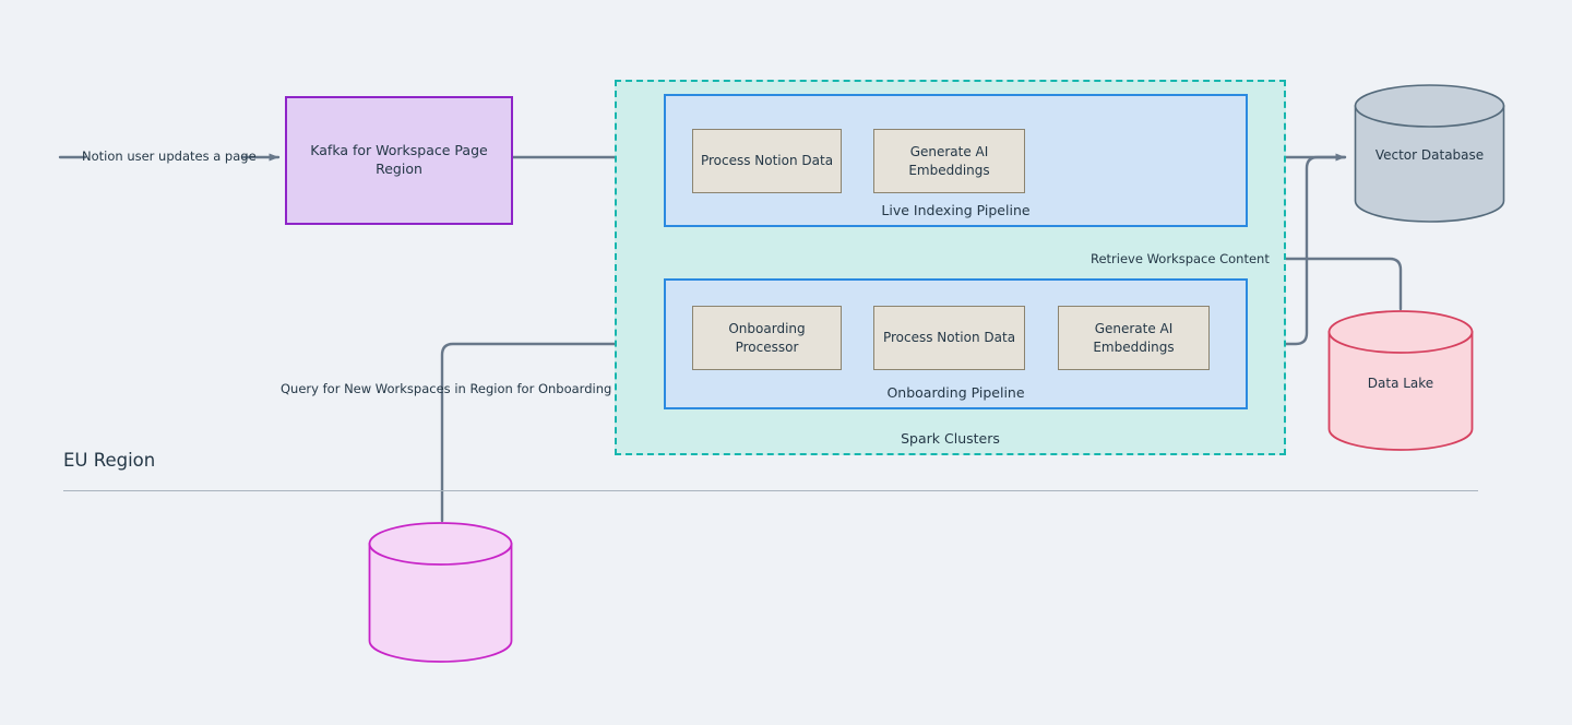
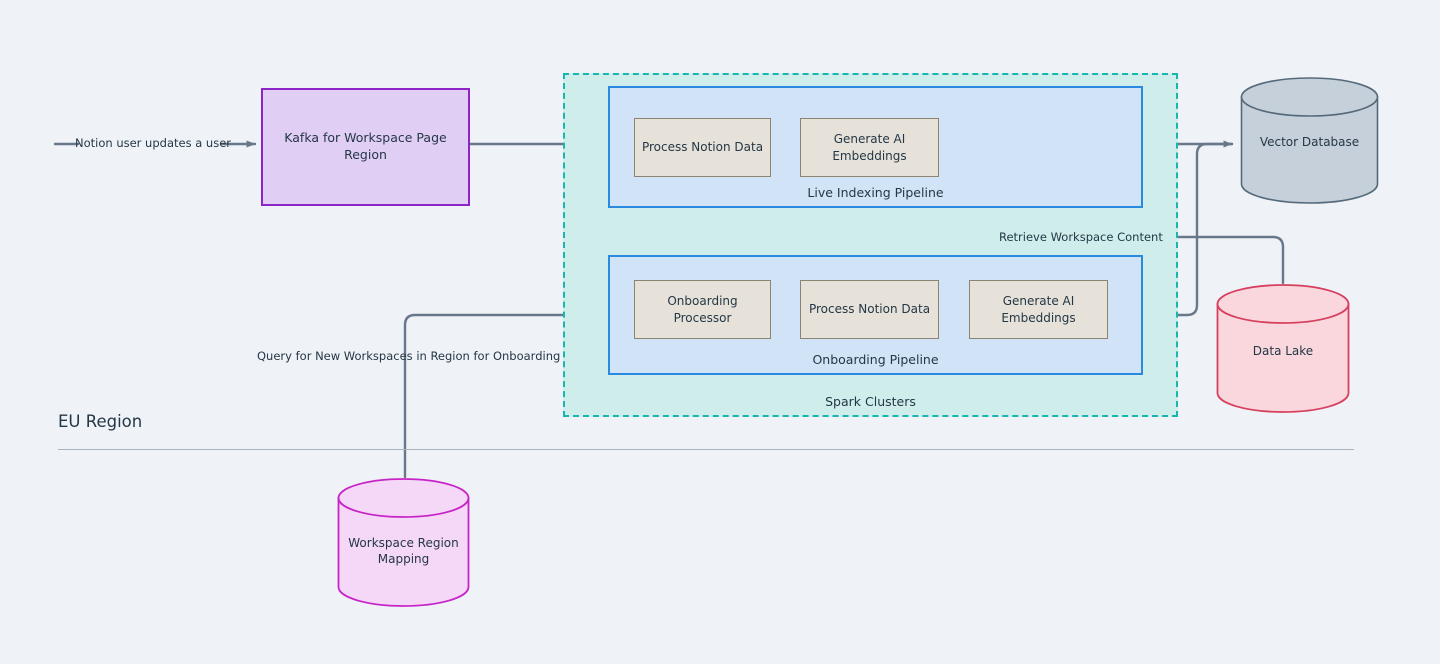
  EU Region
  Spark Clusters
  Live Indexing Pipeline
  Onboarding Pipeline
  Process Notion Data
  Generate AI Embeddings
  Onboarding Processor
  Process Notion Data
  Generate AI Embeddings
  Kafka for Workspace Page Region
  Vector Database
  Data Lake
+ Workspace Region Mapping
- Notion user updates a page
+ Notion user updates a user
  Query for New Workspaces in Region for Onboarding
  Retrieve Workspace Content
